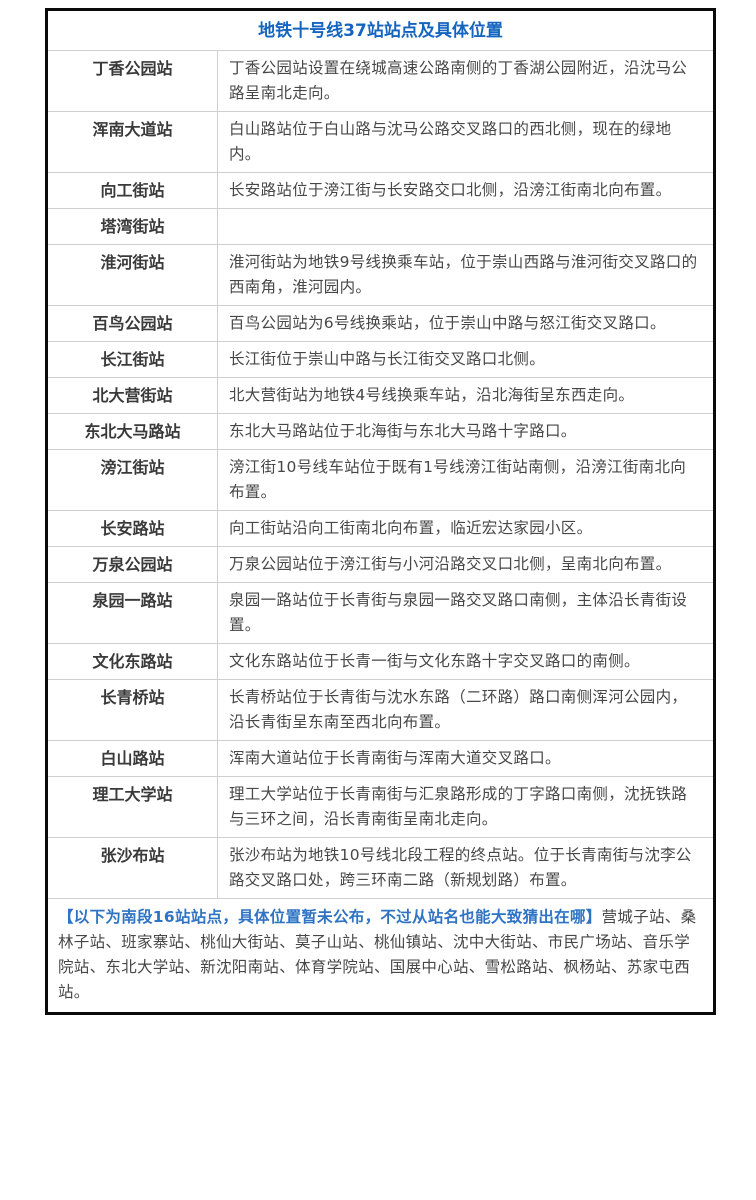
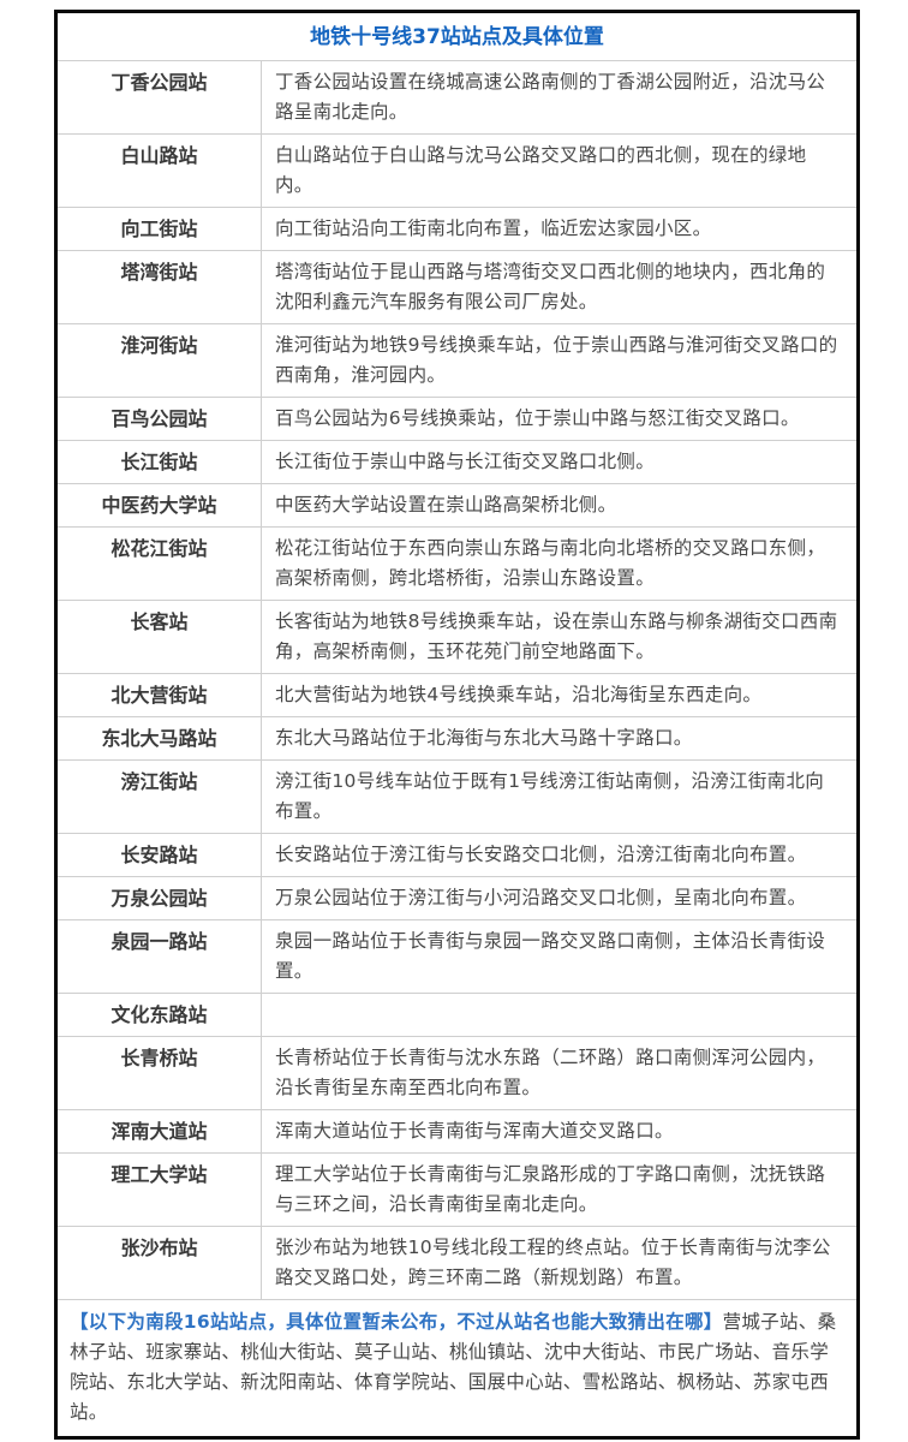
  地铁十号线37站站点及具体位置
  丁香公园站
  丁香公园站设置在绕城高速公路南侧的丁香湖公园附近，沿沈马公路呈南北走向。
- 浑南大道站
+ 白山路站
  白山路站位于白山路与沈马公路交叉路口的西北侧，现在的绿地内。
  向工街站
- 长安路站位于滂江街与长安路交口北侧，沿滂江街南北向布置。
+ 向工街站沿向工街南北向布置，临近宏达家园小区。
  塔湾街站
+ 塔湾街站位于昆山西路与塔湾街交叉口西北侧的地块内，西北角的沈阳利鑫元汽车服务有限公司厂房处。
  淮河街站
  淮河街站为地铁9号线换乘车站，位于崇山西路与淮河街交叉路口的西南角，淮河园内。
  百鸟公园站
  百鸟公园站为6号线换乘站，位于崇山中路与怒江街交叉路口。
  长江街站
  长江街位于崇山中路与长江街交叉路口北侧。
+ 中医药大学站
+ 中医药大学站设置在崇山路高架桥北侧。
+ 松花江街站
+ 松花江街站位于东西向崇山东路与南北向北塔桥的交叉路口东侧，高架桥南侧，跨北塔桥街，沿崇山东路设置。
+ 长客站
+ 长客街站为地铁8号线换乘车站，设在崇山东路与柳条湖街交口西南角，高架桥南侧，玉环花苑门前空地路面下。
  北大营街站
  北大营街站为地铁4号线换乘车站，沿北海街呈东西走向。
  东北大马路站
  东北大马路站位于北海街与东北大马路十字路口。
  滂江街站
  滂江街10号线车站位于既有1号线滂江街站南侧，沿滂江街南北向布置。
  长安路站
- 向工街站沿向工街南北向布置，临近宏达家园小区。
+ 长安路站位于滂江街与长安路交口北侧，沿滂江街南北向布置。
  万泉公园站
  万泉公园站位于滂江街与小河沿路交叉口北侧，呈南北向布置。
  泉园一路站
  泉园一路站位于长青街与泉园一路交叉路口南侧，主体沿长青街设置。
  文化东路站
- 文化东路站位于长青一街与文化东路十字交叉路口的南侧。
  长青桥站
  长青桥站位于长青街与沈水东路（二环路）路口南侧浑河公园内，沿长青街呈东南至西北向布置。
- 白山路站
+ 浑南大道站
  浑南大道站位于长青南街与浑南大道交叉路口。
  理工大学站
  理工大学站位于长青南街与汇泉路形成的丁字路口南侧，沈抚铁路与三环之间，沿长青南街呈南北走向。
  张沙布站
  张沙布站为地铁10号线北段工程的终点站。位于长青南街与沈李公路交叉路口处，跨三环南二路（新规划路）布置。
  【以下为南段16站站点，具体位置暂未公布，不过从站名也能大致猜出在哪】营城子站、桑林子站、班家寨站、桃仙大街站、莫子山站、桃仙镇站、沈中大街站、市民广场站、音乐学院站、东北大学站、新沈阳南站、体育学院站、国展中心站、雪松路站、枫杨站、苏家屯西站。
